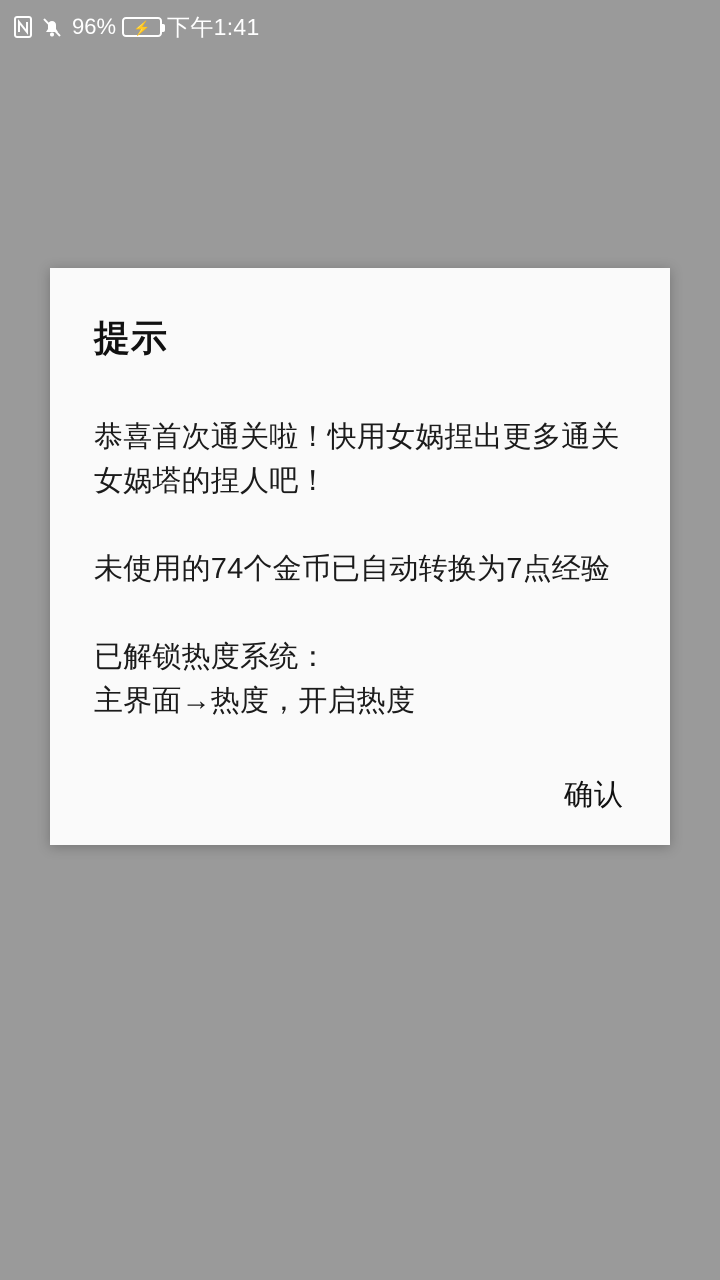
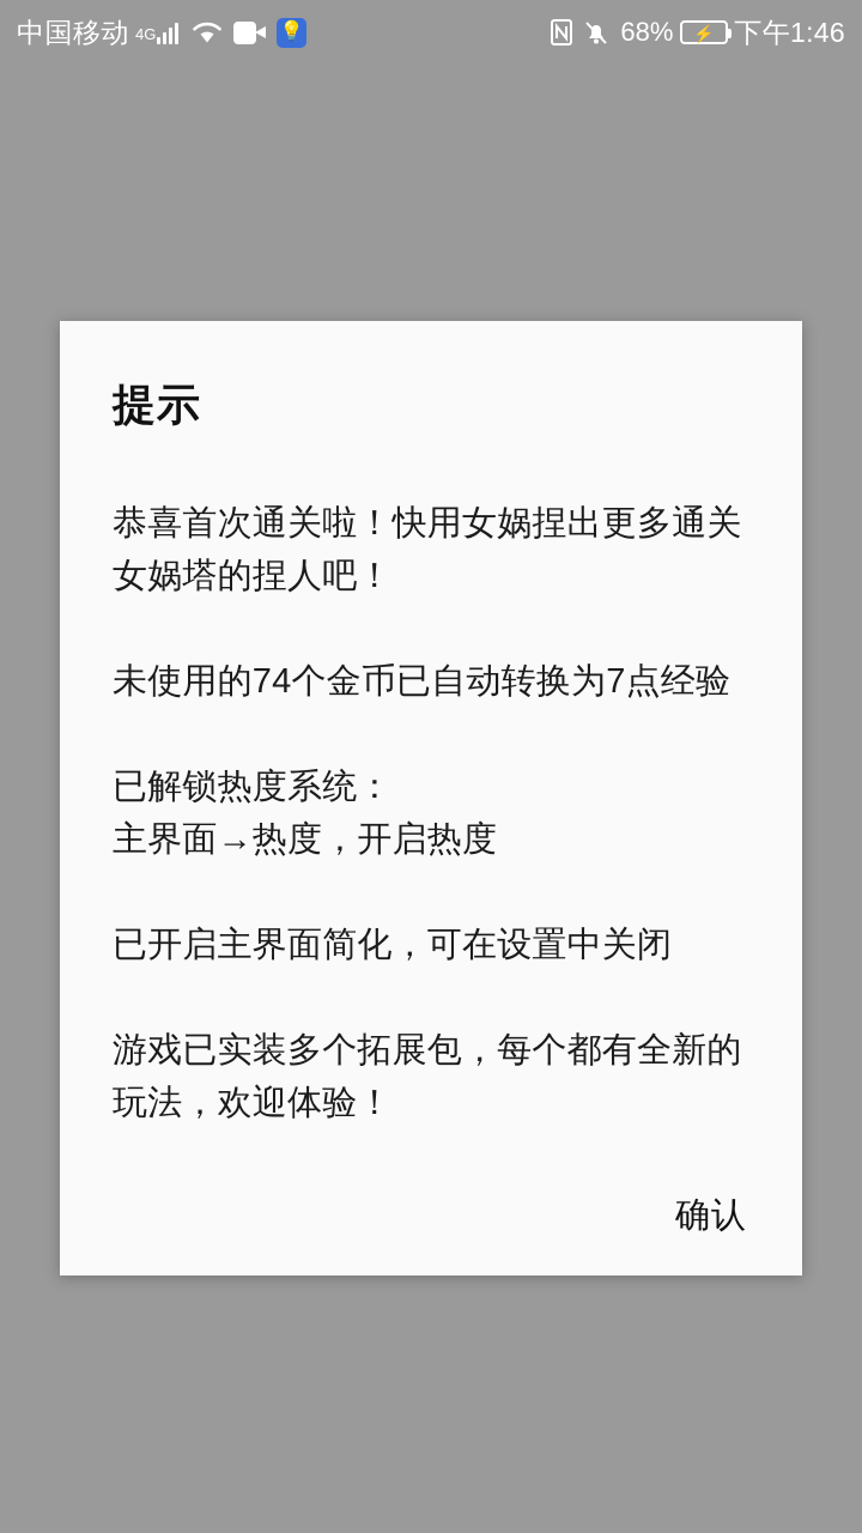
+ 中国移动
+ 4G
+ 💡
- 96%
+ 68%
  ⚡
- 下午1:41
+ 下午1:46
  提示
  恭喜首次通关啦！快用女娲捏出更多通关女娲塔的捏人吧！
  未使用的74个金币已自动转换为7点经验
  已解锁热度系统：
  主界面→热度，开启热度
+ 已开启主界面简化，可在设置中关闭
+ 游戏已实装多个拓展包，每个都有全新的玩法，欢迎体验！
  确认
